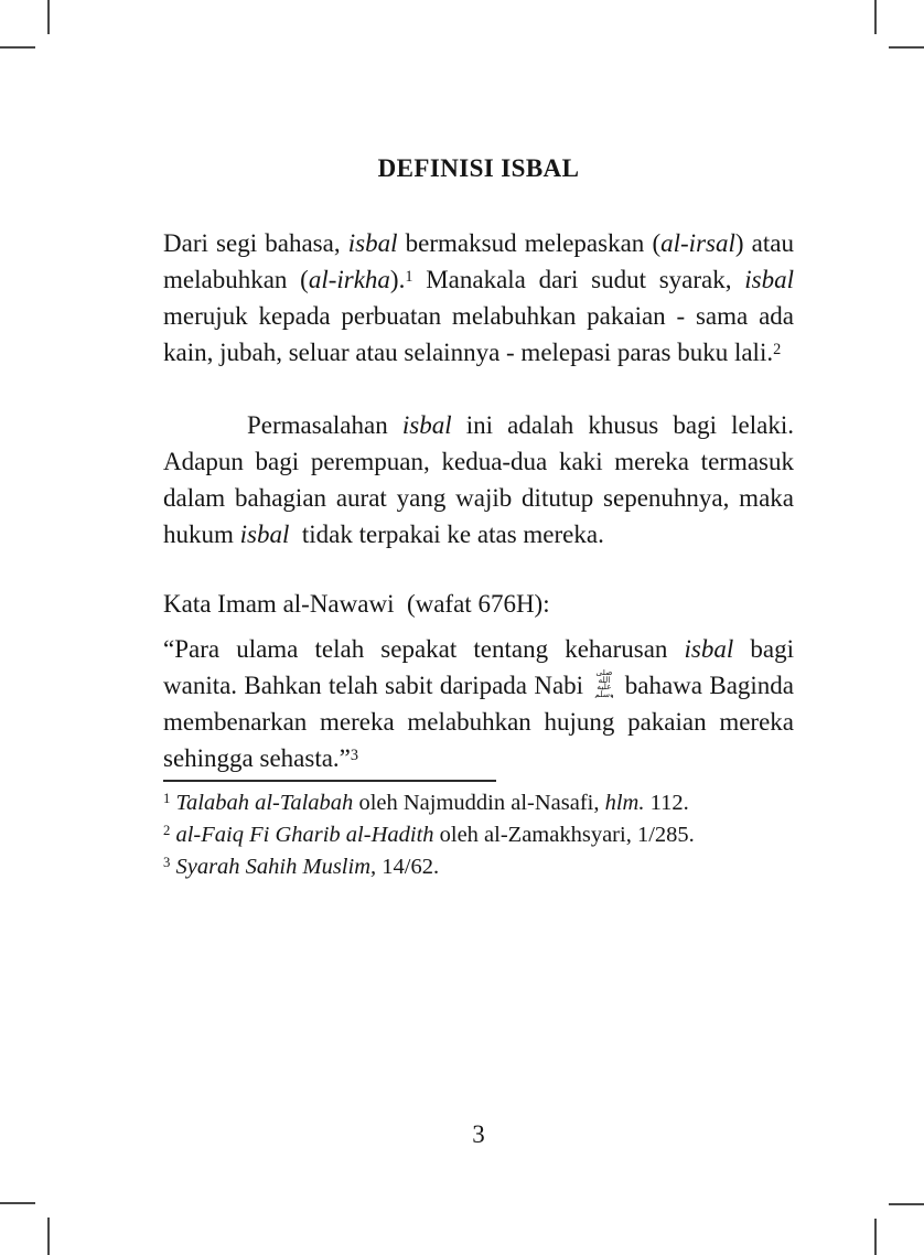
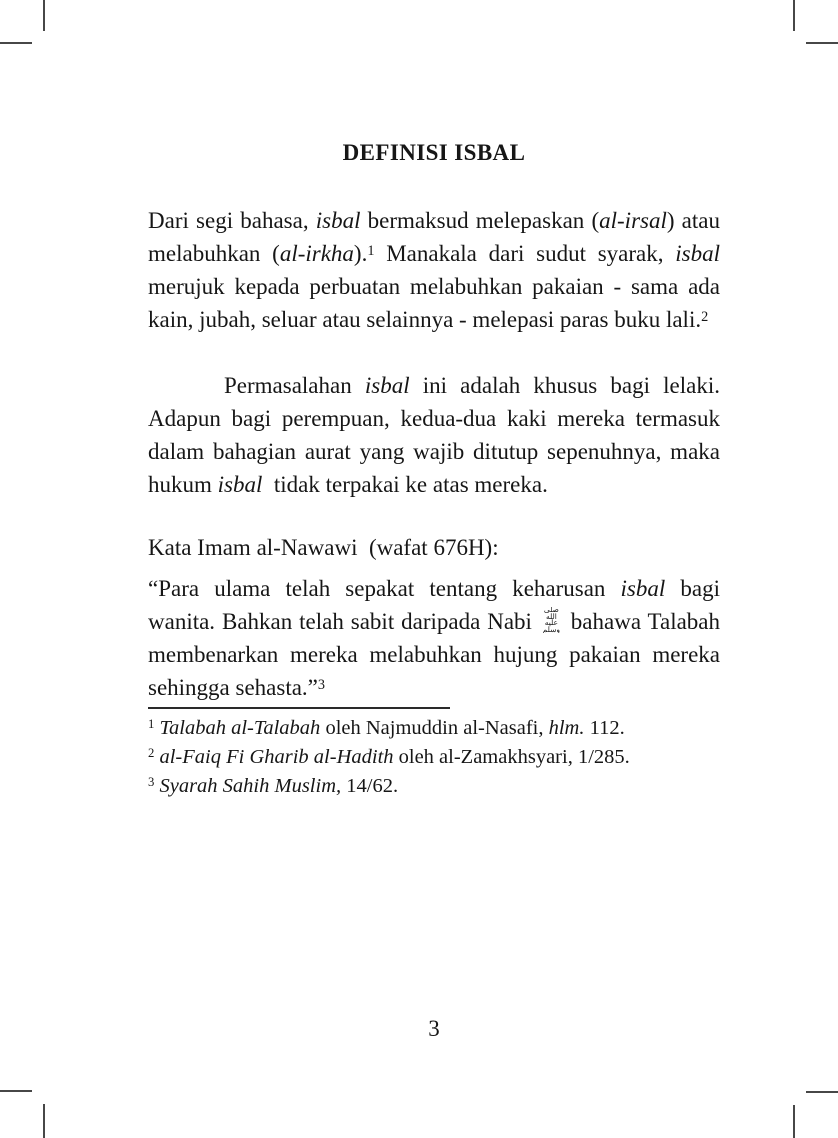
  DEFINISI ISBAL
  Dari segi bahasa, isbal bermaksud melepaskan (al-irsal) atau melabuhkan (al-irkha).1 Manakala dari sudut syarak, isbal merujuk kepada perbuatan melabuhkan pakaian - sama ada kain, jubah, seluar atau selainnya - melepasi paras buku lali.2
  Permasalahan isbal ini adalah khusus bagi lelaki. Adapun bagi perempuan, kedua-dua kaki mereka termasuk dalam bahagian aurat yang wajib ditutup sepenuhnya, maka hukum isbal tidak terpakai ke atas mereka.
  Kata Imam al-Nawawi (wafat 676H):
- “Para ulama telah sepakat tentang keharusan isbal bagi wanita. Bahkan telah sabit daripada Nabi صلى الله عليه وسلم bahawa Baginda membenarkan mereka melabuhkan hujung pakaian mereka sehingga sehasta.”3
+ “Para ulama telah sepakat tentang keharusan isbal bagi wanita. Bahkan telah sabit daripada Nabi صلى الله عليه وسلم bahawa Talabah membenarkan mereka melabuhkan hujung pakaian mereka sehingga sehasta.”3
  1 Talabah al-Talabah oleh Najmuddin al-Nasafi, hlm. 112.
  2 al-Faiq Fi Gharib al-Hadith oleh al-Zamakhsyari, 1/285.
  3 Syarah Sahih Muslim, 14/62.
  3
